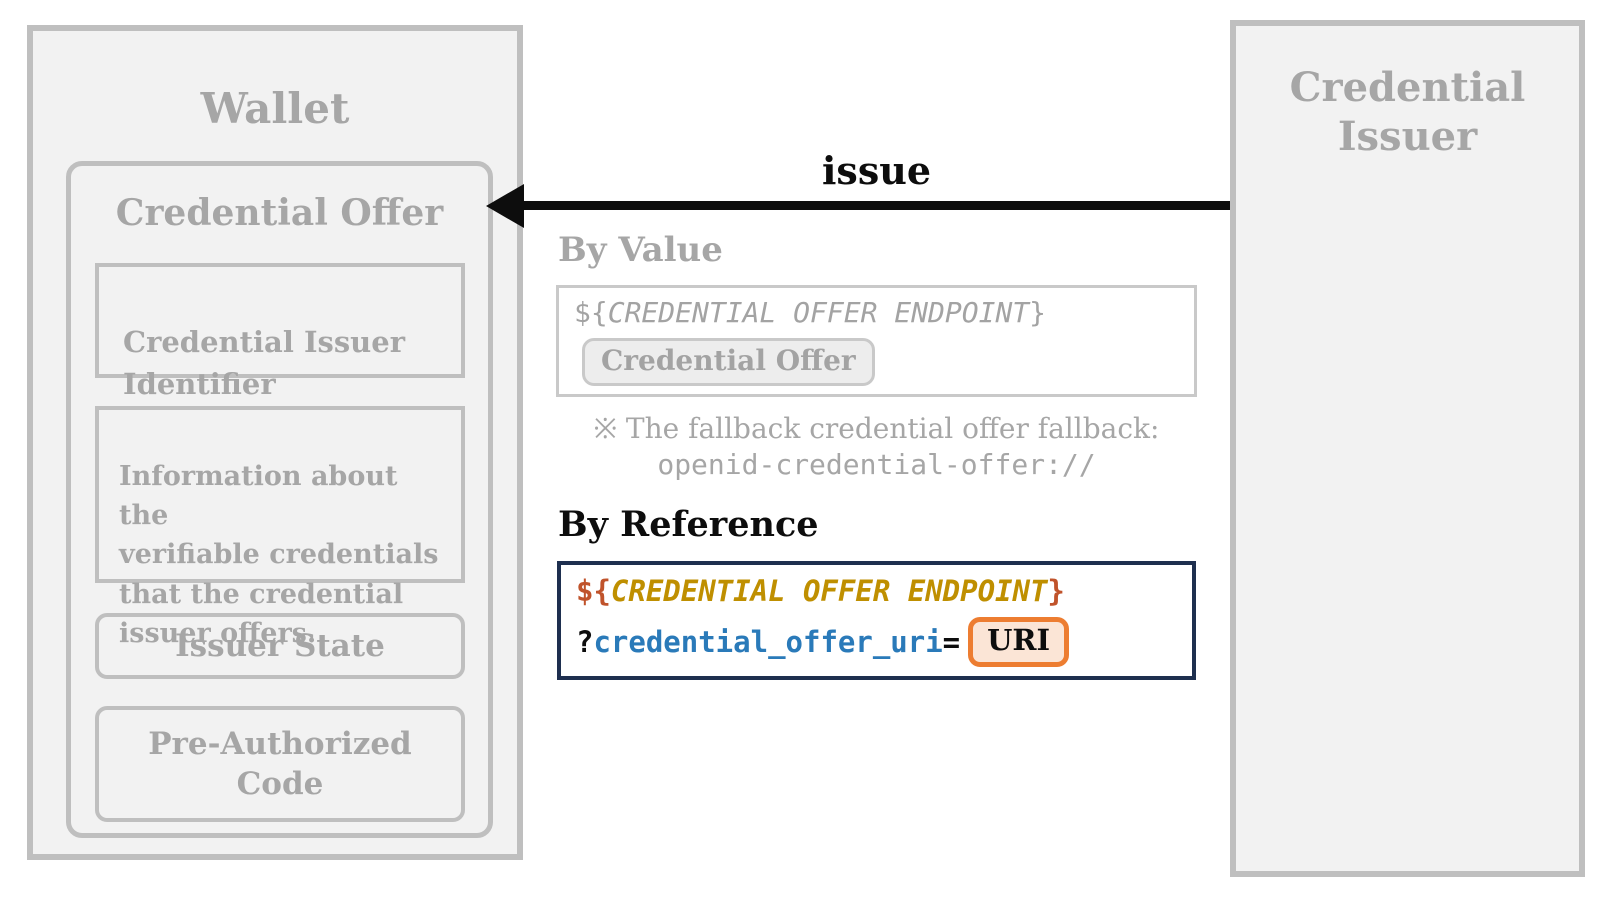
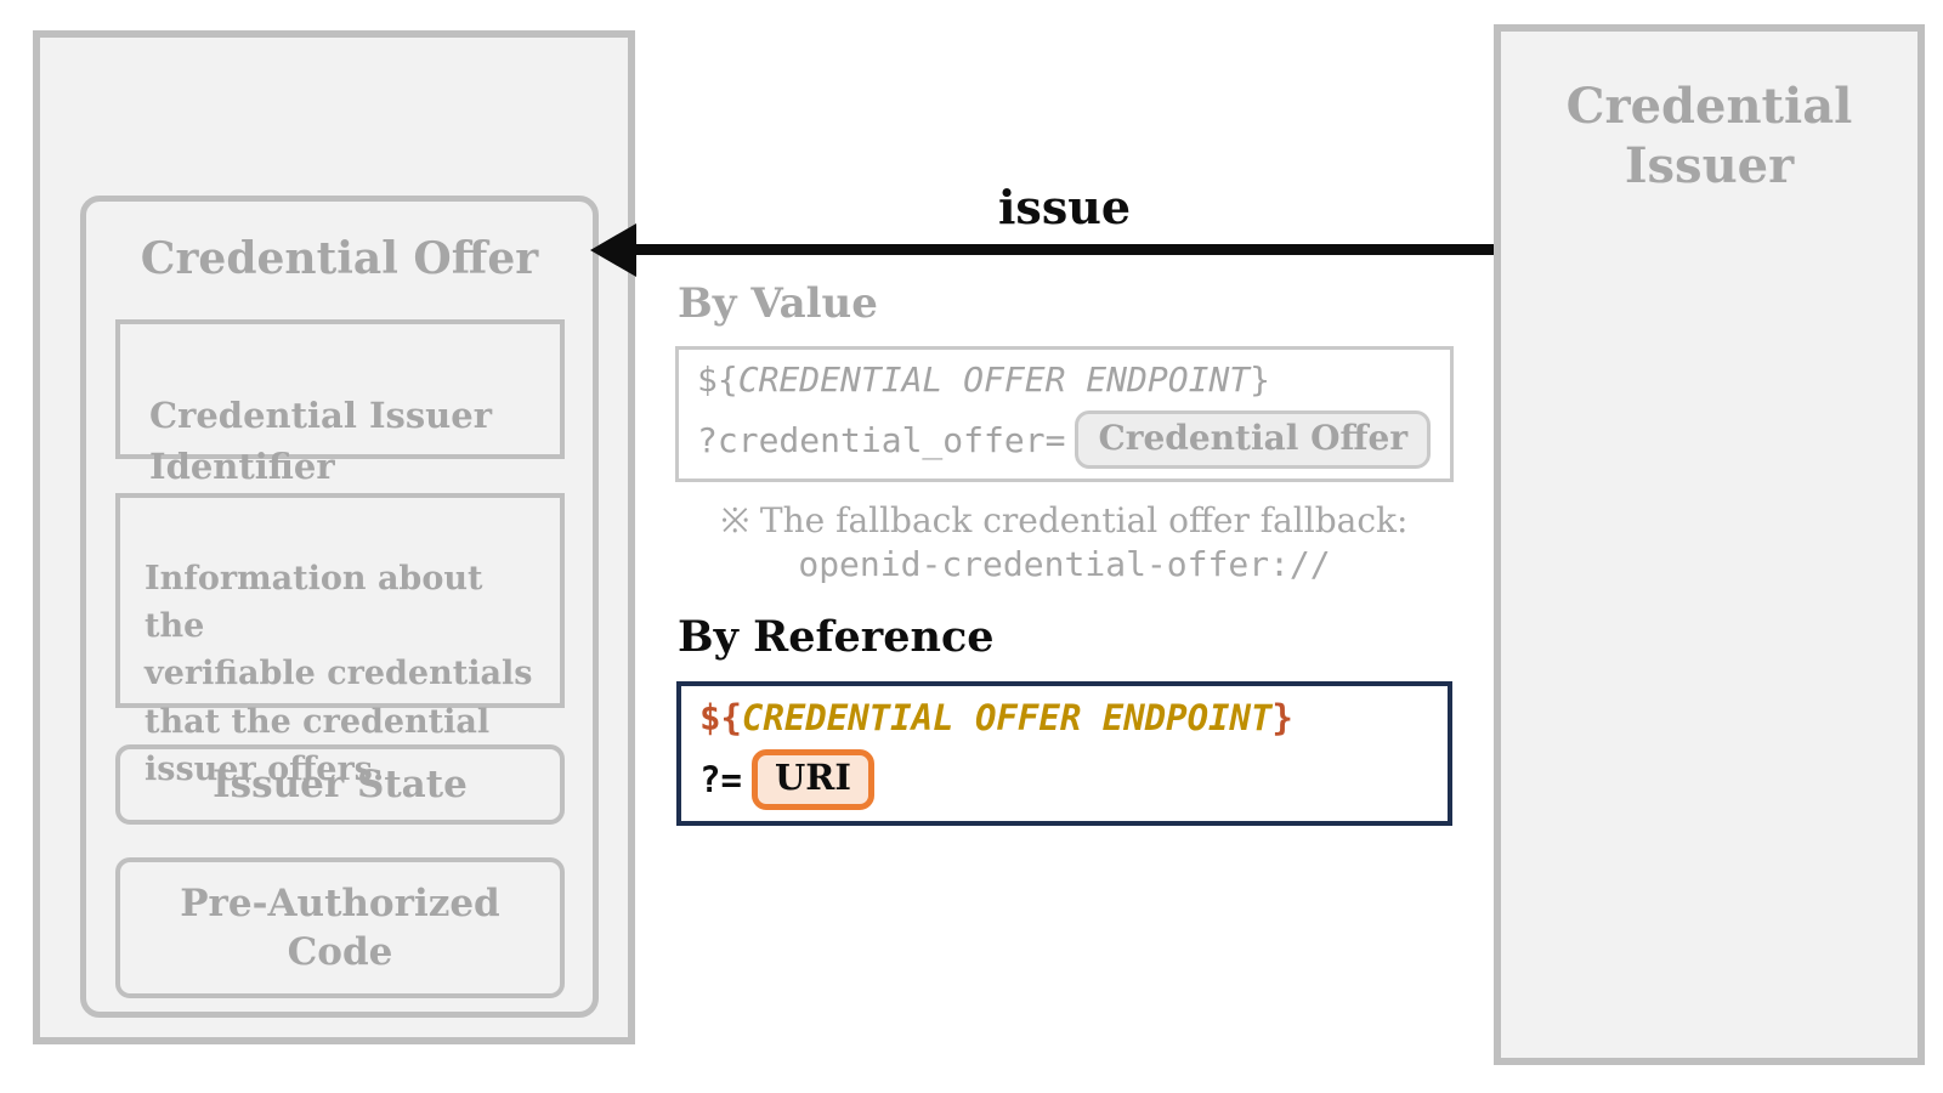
- Wallet
  Credential Offer
  Credential Issuer
  Identifier
  Information about the
  verifiable credentials
  that the credential
  issuer offers.
  Issuer State
  Pre-Authorized
  Code
  Credential
  Issuer
  issue
  By Value
  ${
  CREDENTIAL OFFER ENDPOINT
  }
+ ?credential_offer=
  Credential Offer
  ※ The fallback credential offer fallback:
  openid-credential-offer://
  By Reference
  ${
  CREDENTIAL OFFER ENDPOINT
  }
  ?
- credential_offer_uri
  =
  URI
